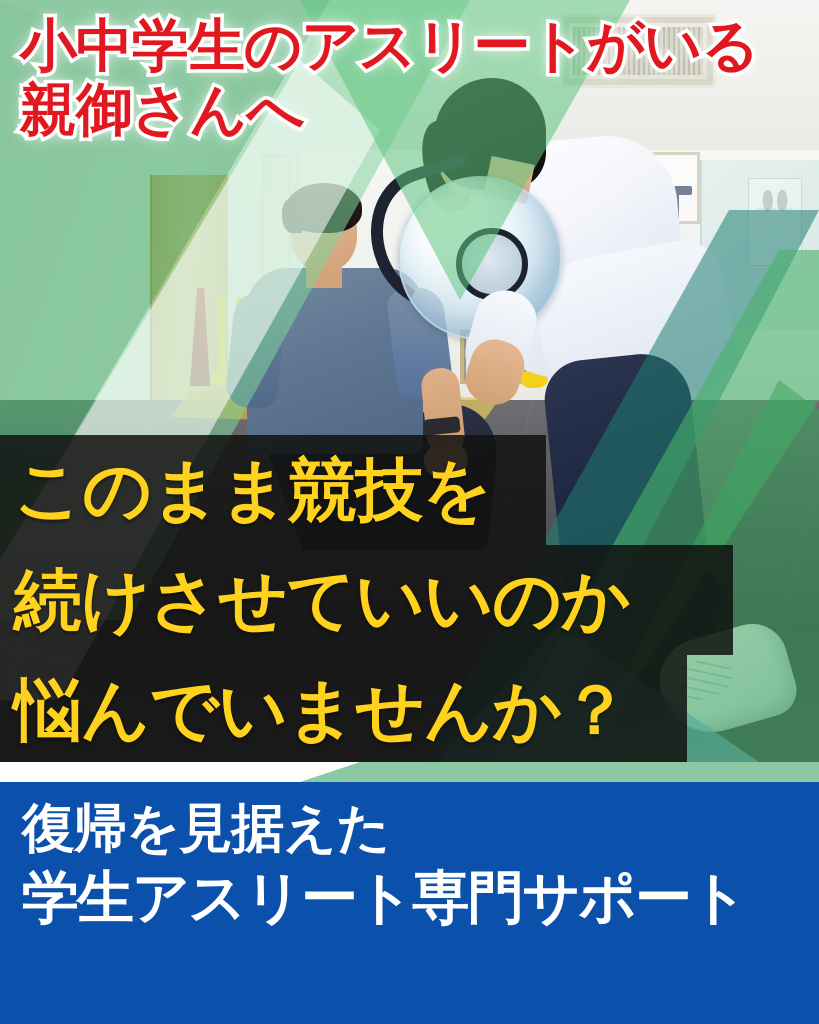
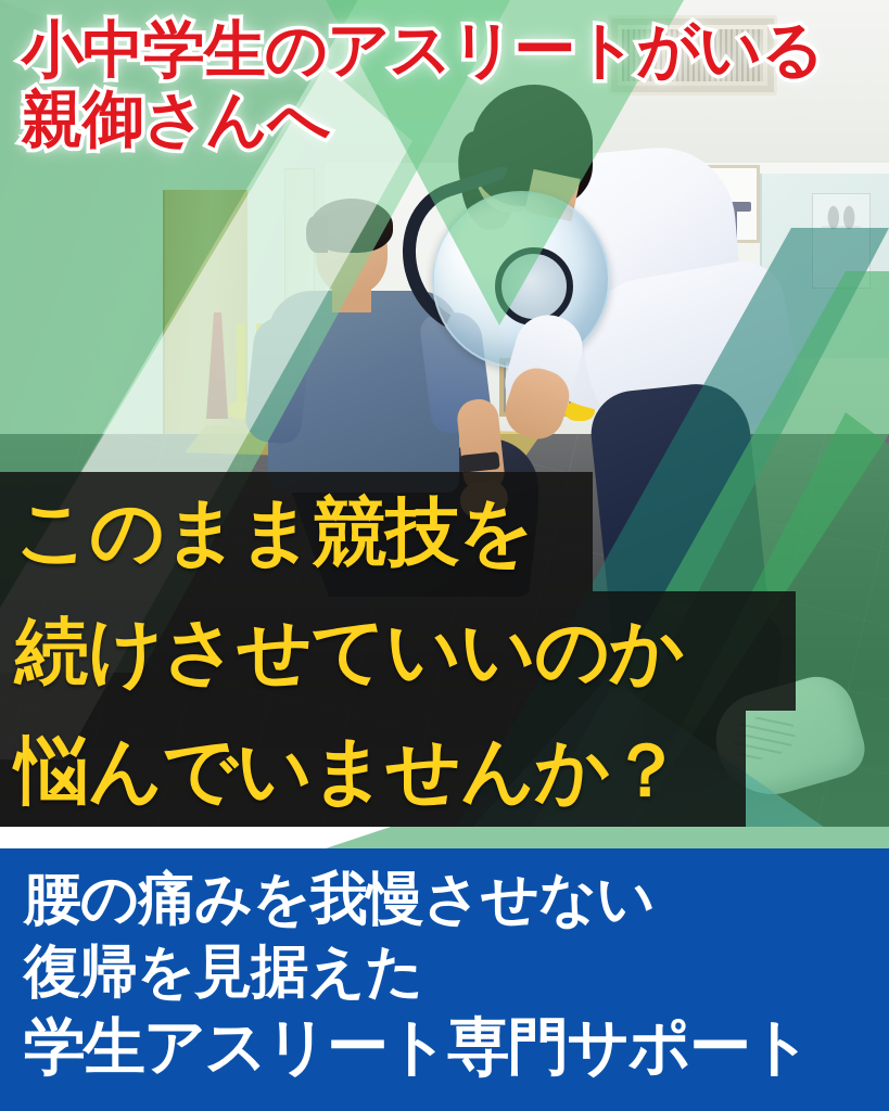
  小中学生のアスリートがいる
  親御さんへ
  このまま競技を
  続けさせていいのか
  悩んでいませんか？
+ 腰の痛みを我慢させない
  復帰を見据えた
  学生アスリート専門サポート
